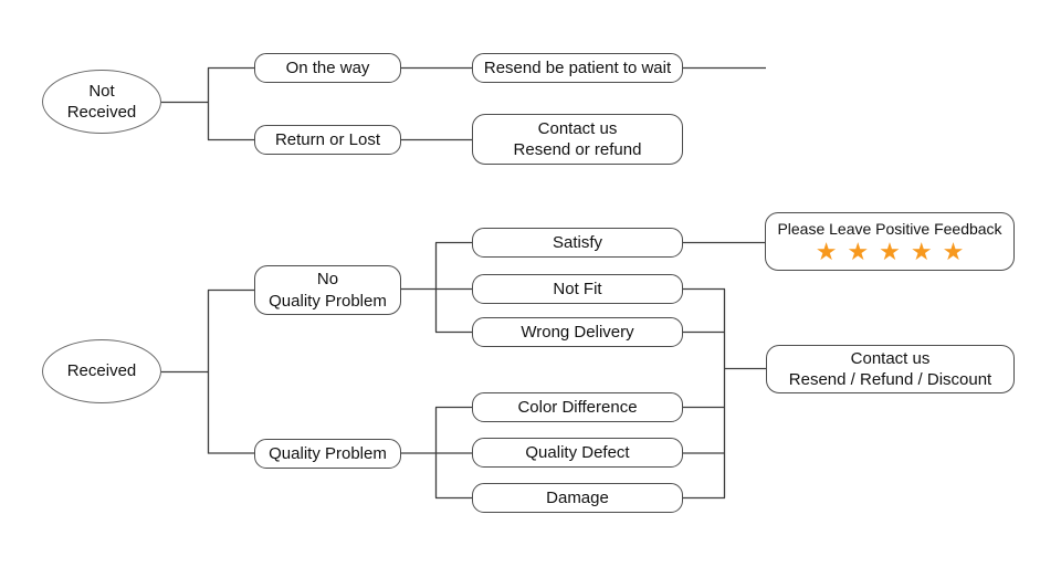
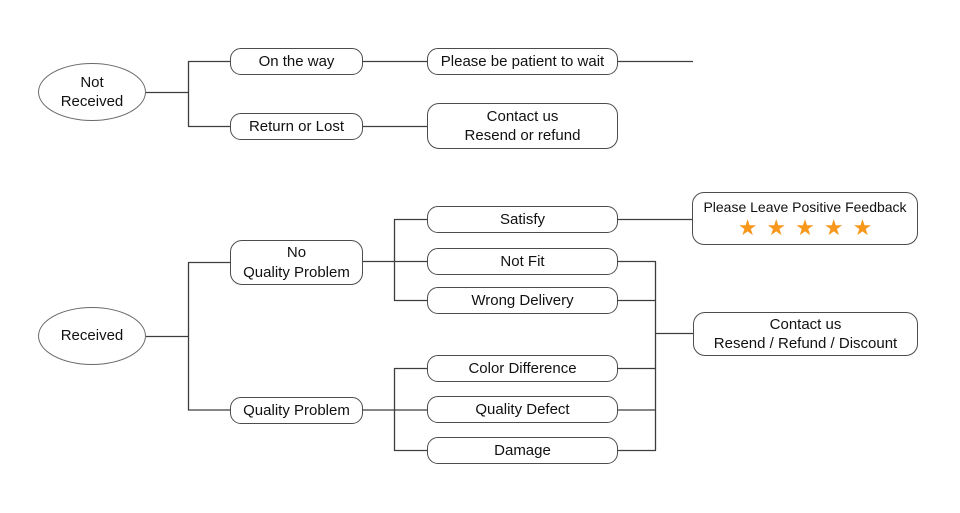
  Not
  Received
  On the way
- Resend be patient to wait
+ Please be patient to wait
  Return or Lost
  Contact us
  Resend or refund
  Received
  No
  Quality Problem
  Quality Problem
  Satisfy
  Not Fit
  Wrong Delivery
  Color Difference
  Quality Defect
  Damage
  Please Leave Positive Feedback
  ★★★★★
  Contact us
  Resend / Refund / Discount
